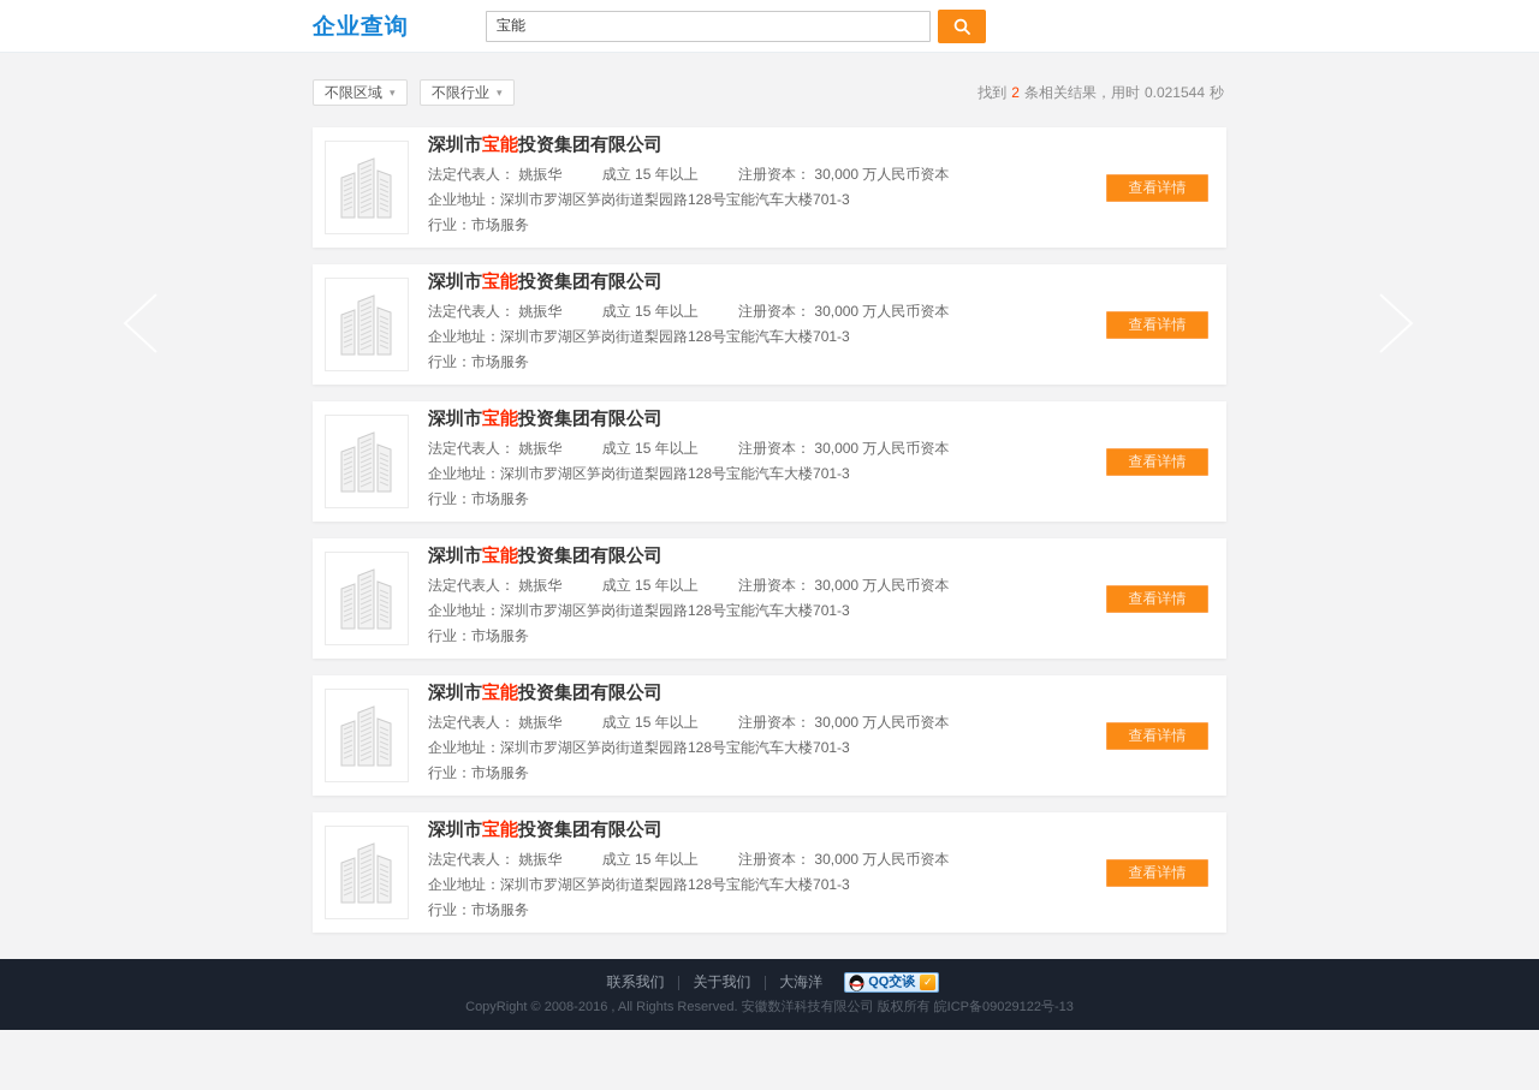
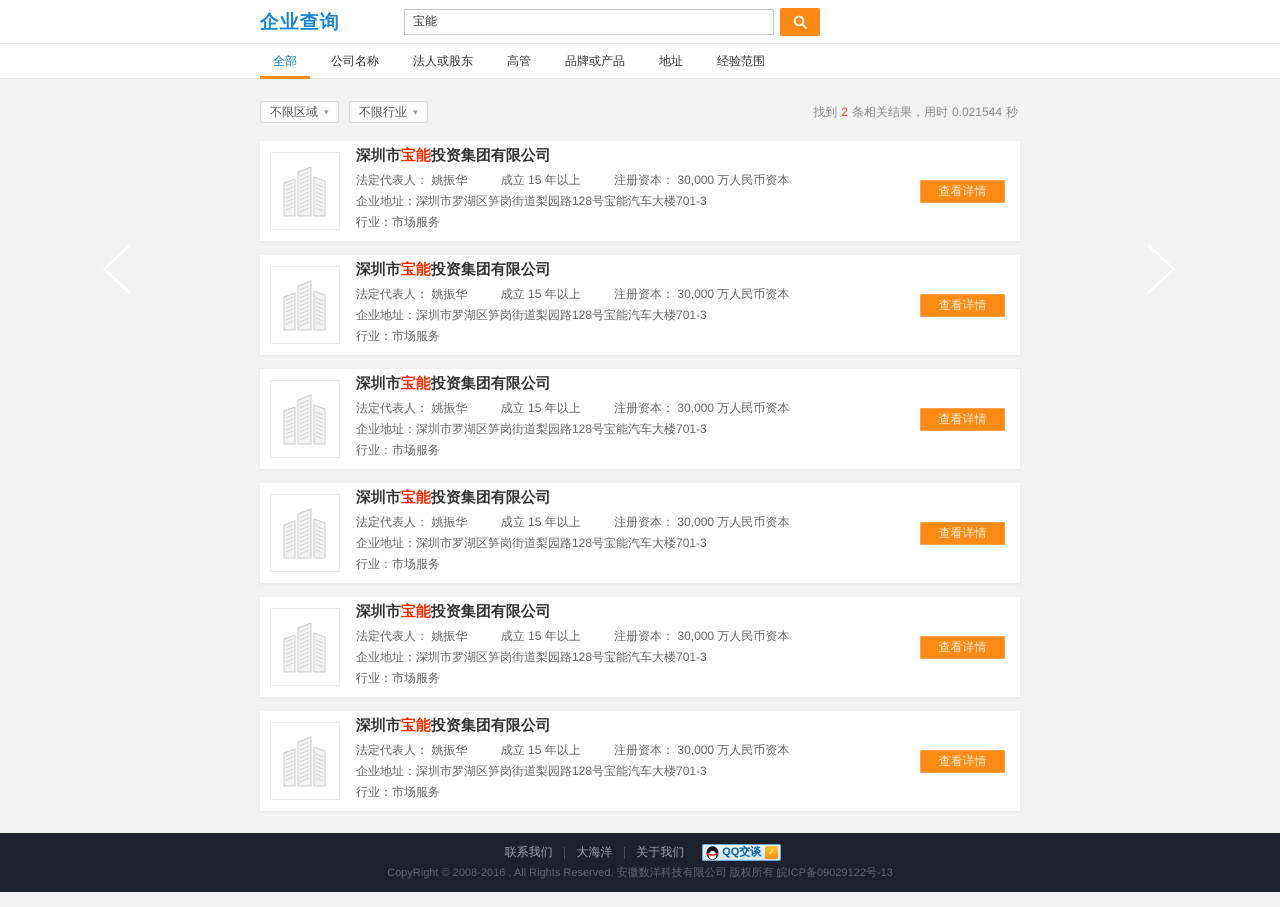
  企业查询
  宝能
+ 全部
+ 公司名称
+ 法人或股东
+ 高管
+ 品牌或产品
+ 地址
+ 经验范围
  不限区域
  ▾
  不限行业
  ▾
  找到 2 条相关结果，用时 0.021544 秒
  深圳市宝能投资集团有限公司
  法定代表人： 姚振华 成立 15 年以上 注册资本： 30,000 万人民币资本
  企业地址：深圳市罗湖区笋岗街道梨园路128号宝能汽车大楼701-3
  行业：市场服务
  查看详情
  深圳市宝能投资集团有限公司
  法定代表人： 姚振华 成立 15 年以上 注册资本： 30,000 万人民币资本
  企业地址：深圳市罗湖区笋岗街道梨园路128号宝能汽车大楼701-3
  行业：市场服务
  查看详情
  深圳市宝能投资集团有限公司
  法定代表人： 姚振华 成立 15 年以上 注册资本： 30,000 万人民币资本
  企业地址：深圳市罗湖区笋岗街道梨园路128号宝能汽车大楼701-3
  行业：市场服务
  查看详情
  深圳市宝能投资集团有限公司
  法定代表人： 姚振华 成立 15 年以上 注册资本： 30,000 万人民币资本
  企业地址：深圳市罗湖区笋岗街道梨园路128号宝能汽车大楼701-3
  行业：市场服务
  查看详情
  深圳市宝能投资集团有限公司
  法定代表人： 姚振华 成立 15 年以上 注册资本： 30,000 万人民币资本
  企业地址：深圳市罗湖区笋岗街道梨园路128号宝能汽车大楼701-3
  行业：市场服务
  查看详情
  深圳市宝能投资集团有限公司
  法定代表人： 姚振华 成立 15 年以上 注册资本： 30,000 万人民币资本
  企业地址：深圳市罗湖区笋岗街道梨园路128号宝能汽车大楼701-3
  行业：市场服务
  查看详情
  联系我们
  ｜
- 关于我们
+ 大海洋
  ｜
- 大海洋
+ 关于我们
  QQ交谈
  ✓
  CopyRight © 2008-2016 , All Rights Reserved. 安徽数洋科技有限公司 版权所有 皖ICP备09029122号-13
